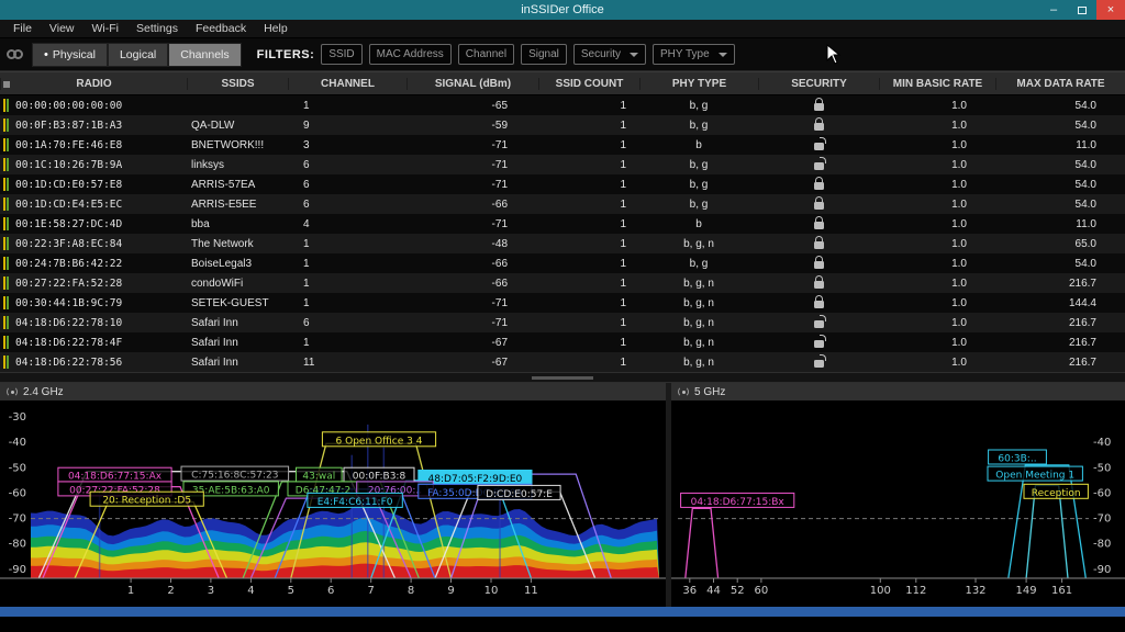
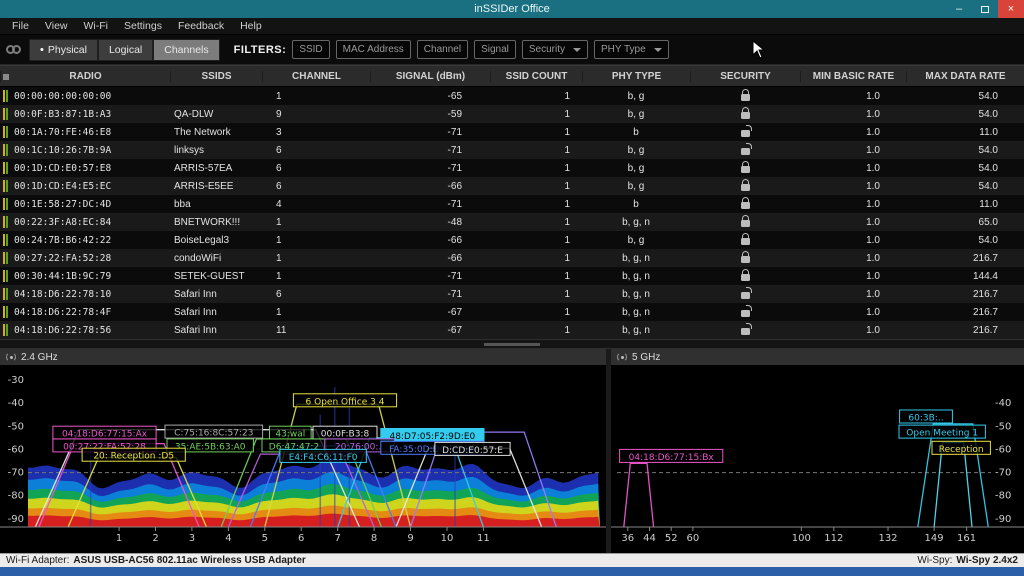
  inSSIDer Office
  –
  ×
  File
  View
  Wi-Fi
  Settings
  Feedback
  Help
  Physical
  Logical
  Channels
  FILTERS:
  SSID
  MAC Address
  Channel
  Signal
  Security
  PHY Type
  RADIO
  SSIDS
  CHANNEL
  SIGNAL (dBm)
  SSID COUNT
  PHY TYPE
  SECURITY
  MIN BASIC RATE
  MAX DATA RATE
  00:00:00:00:00:00
  1
  -65
  1
  b, g
  1.0
  54.0
  00:0F:B3:87:1B:A3
  QA-DLW
  9
  -59
  1
  b, g
  1.0
  54.0
  00:1A:70:FE:46:E8
- BNETWORK!!!
+ The Network
  3
  -71
  1
  b
  1.0
  11.0
  00:1C:10:26:7B:9A
  linksys
  6
  -71
  1
  b, g
  1.0
  54.0
  00:1D:CD:E0:57:E8
  ARRIS-57EA
  6
  -71
  1
  b, g
  1.0
  54.0
  00:1D:CD:E4:E5:EC
  ARRIS-E5EE
  6
  -66
  1
  b, g
  1.0
  54.0
  00:1E:58:27:DC:4D
  bba
  4
  -71
  1
  b
  1.0
  11.0
  00:22:3F:A8:EC:84
- The Network
+ BNETWORK!!!
  1
  -48
  1
  b, g, n
  1.0
  65.0
  00:24:7B:B6:42:22
  BoiseLegal3
  1
  -66
  1
  b, g
  1.0
  54.0
  00:27:22:FA:52:28
  condoWiFi
  1
  -66
  1
  b, g, n
  1.0
  216.7
  00:30:44:1B:9C:79
  SETEK-GUEST
  1
  -71
  1
  b, g, n
  1.0
  144.4
  04:18:D6:22:78:10
  Safari Inn
  6
  -71
  1
  b, g, n
  1.0
  216.7
  04:18:D6:22:78:4F
  Safari Inn
  1
  -67
  1
  b, g, n
  1.0
  216.7
  04:18:D6:22:78:56
  Safari Inn
  11
  -67
  1
  b, g, n
  1.0
  216.7
  2.4 GHz
  1
  2
  3
  4
  5
  6
  7
  8
  9
  10
  11
  -30
  -40
  -50
  -60
  -70
  -80
  -90
  6 Open Office 3 4
  04:18:D6:77:15:Ax
  C:75:16:8C:57:23
  43:wal
  00:0F:B3:8
  48:D7:05:F2:9D:E0
  00:27:22:FA:52:28
  35:AE:5B:63:A0
  D6:47:47:2
  20:76:00:..
  FA:35:0D:DC:B3:0A
  20: Reception :D5
  E4:F4:C6:11:F0
  D:CD:E0:57:E
  5 GHz
  36
  44
  52
  60
  100
  112
  132
  149
  161
  -40
  -50
  -60
  -70
  -80
  -90
  60:3B:..
  04:18:D6:77:15:Bx
  Open Meeting 1
  Reception
+ Wi-Fi Adapter:
+ ASUS USB-AC56 802.11ac Wireless USB Adapter
+ Wi-Spy:
+ Wi-Spy 2.4x2
